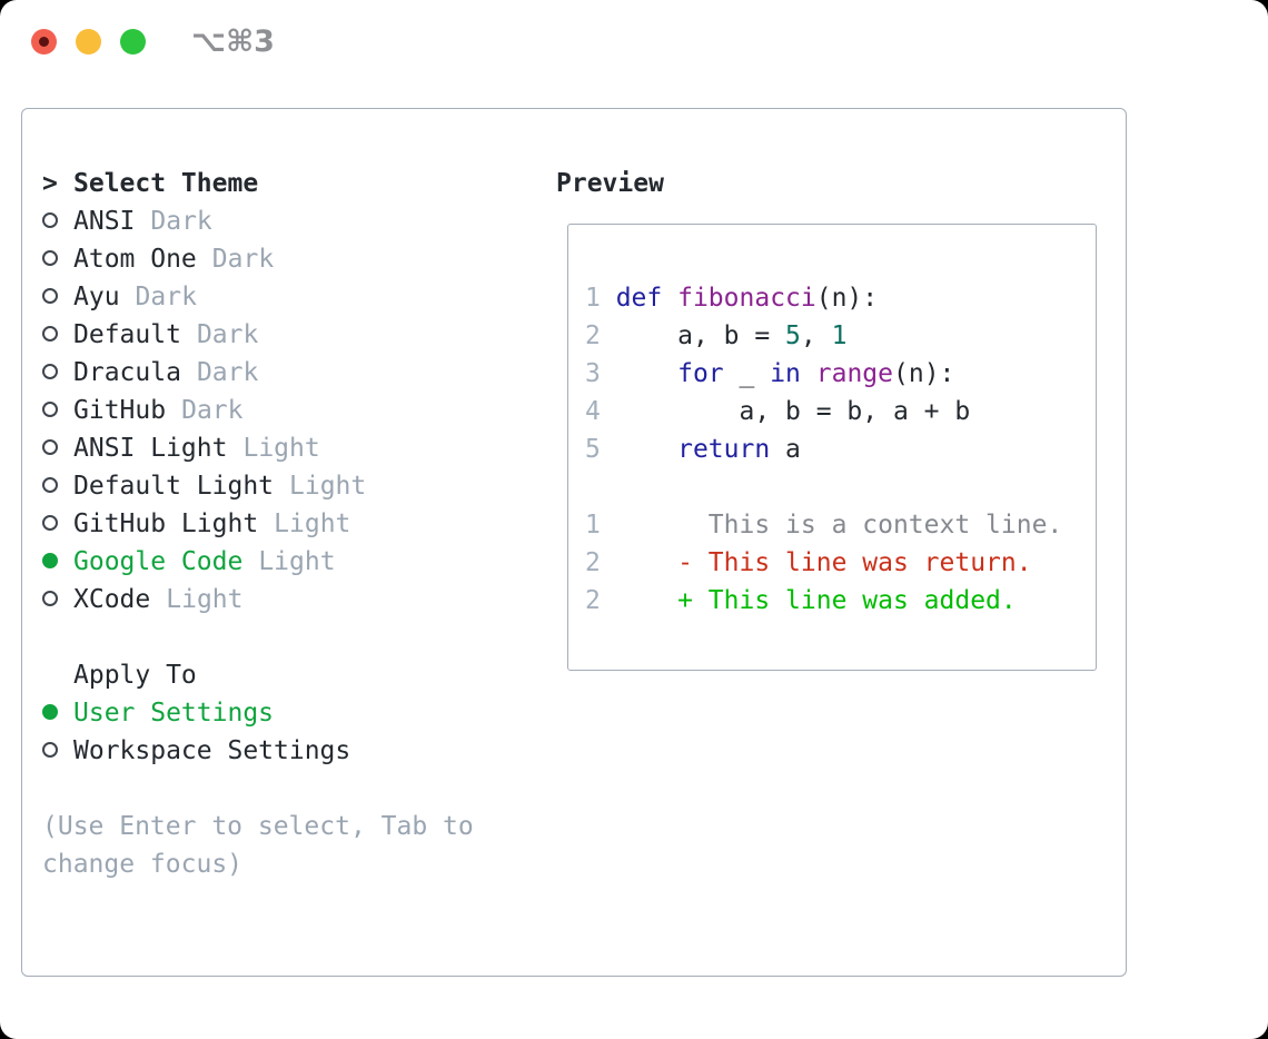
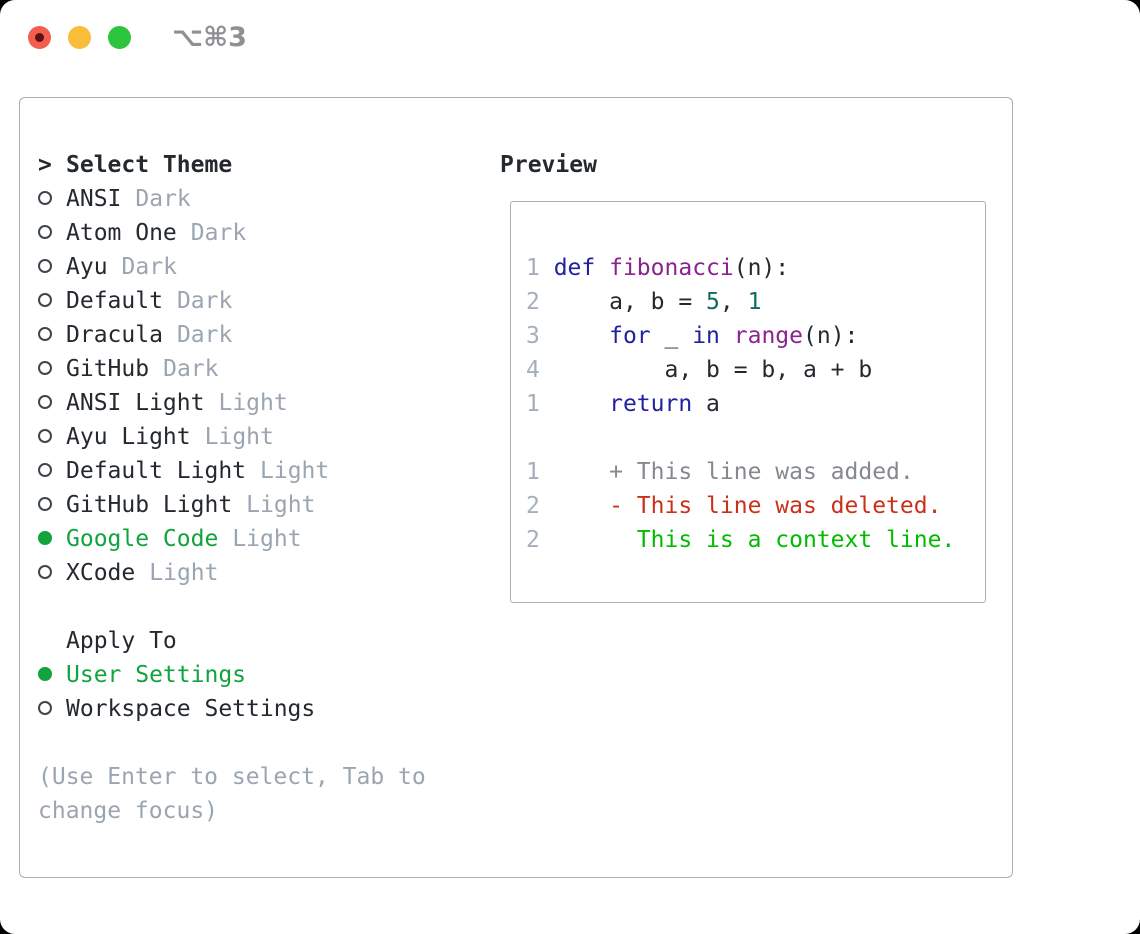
  ⌥⌘3
  > Select Theme
  ANSI Dark
  Atom One Dark
  Ayu Dark
  Default Dark
  Dracula Dark
  GitHub Dark
  ANSI Light Light
+ Ayu Light Light
  Default Light Light
  GitHub Light Light
  Google Code Light
  XCode Light
  Apply To
  User Settings
  Workspace Settings
  (Use Enter to select, Tab to change focus)
  Preview
  1 def fibonacci(n):
  2 a, b = 5, 1
  3 for _ in range(n):
  4 a, b = b, a + b
- 5 return a
+ 1 return a
- 1 This is a context line.
+ 1 + This line was added.
- 2 - This line was return.
+ 2 - This line was deleted.
- 2 + This line was added.
+ 2 This is a context line.
